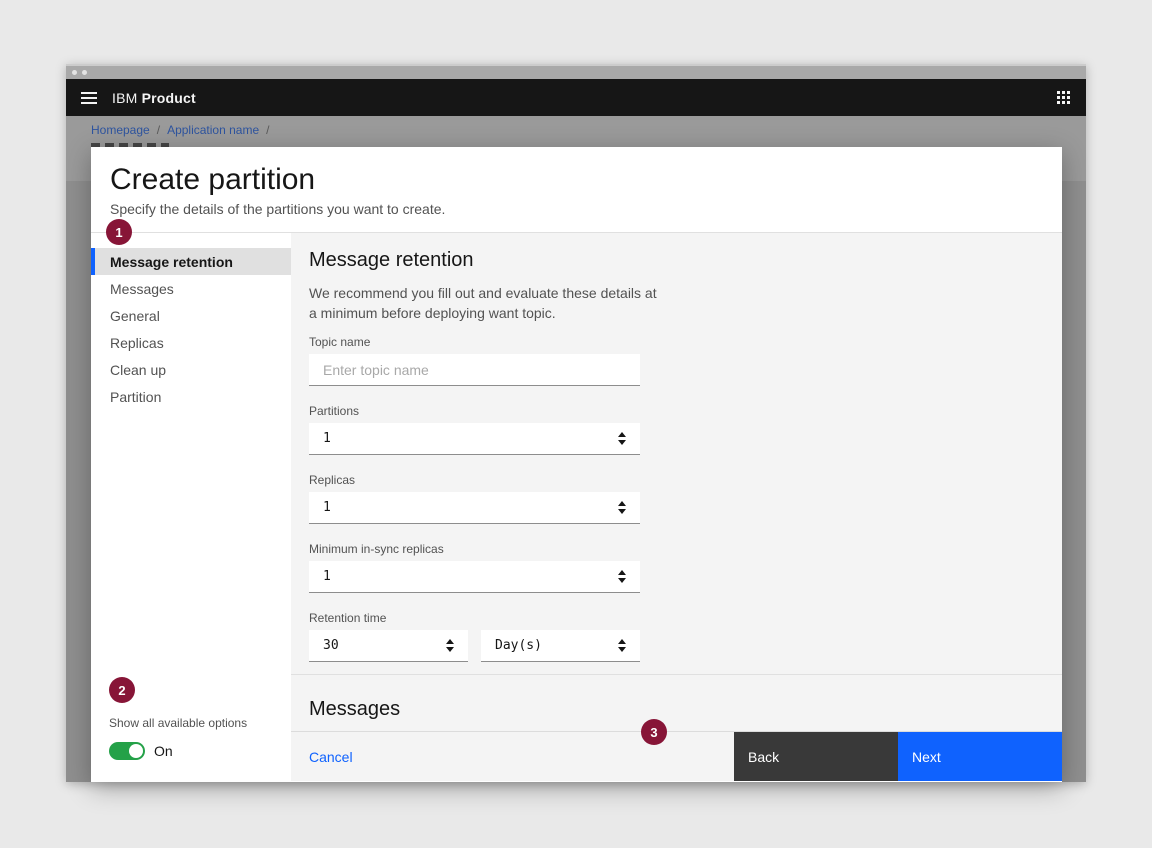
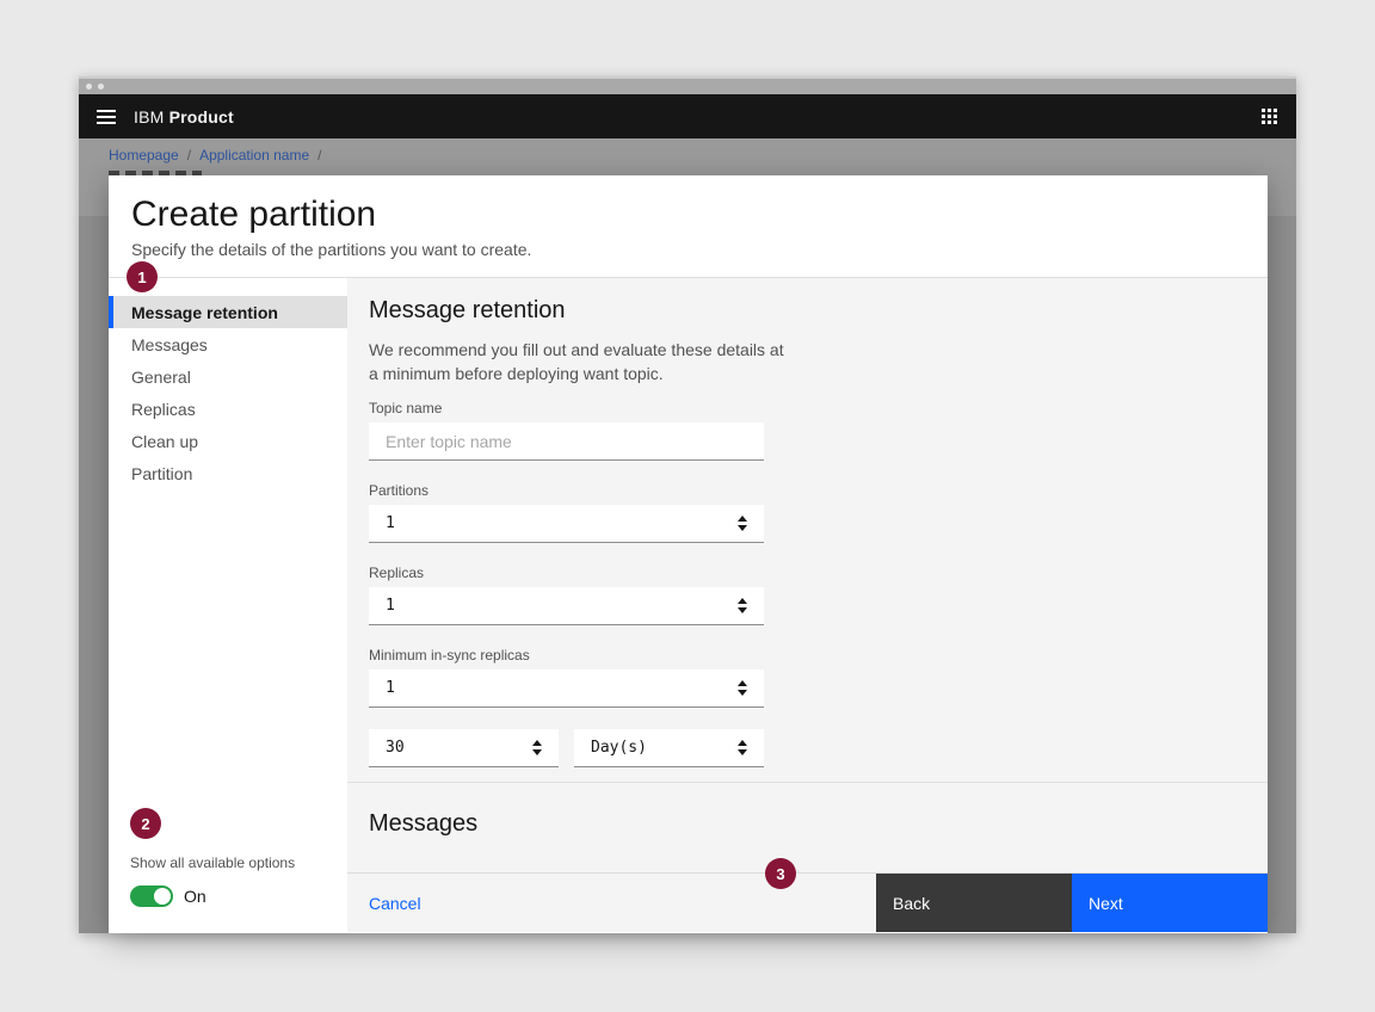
  IBM Product
  Homepage
  /
  Application name
  /
  Create partition
  Specify the details of the partitions you want to create.
  1
  Message retention
  Messages
  General
  Replicas
  Clean up
  Partition
  2
  Show all available options
  On
  Message retention
  We recommend you fill out and evaluate these details at a minimum before deploying want topic.
  Topic name
  Enter topic name
  Partitions
  1
  Replicas
  1
  Minimum in-sync replicas
  1
- Retention time
  30
  Day(s)
  Messages
  3
  Cancel
  Back
  Next
